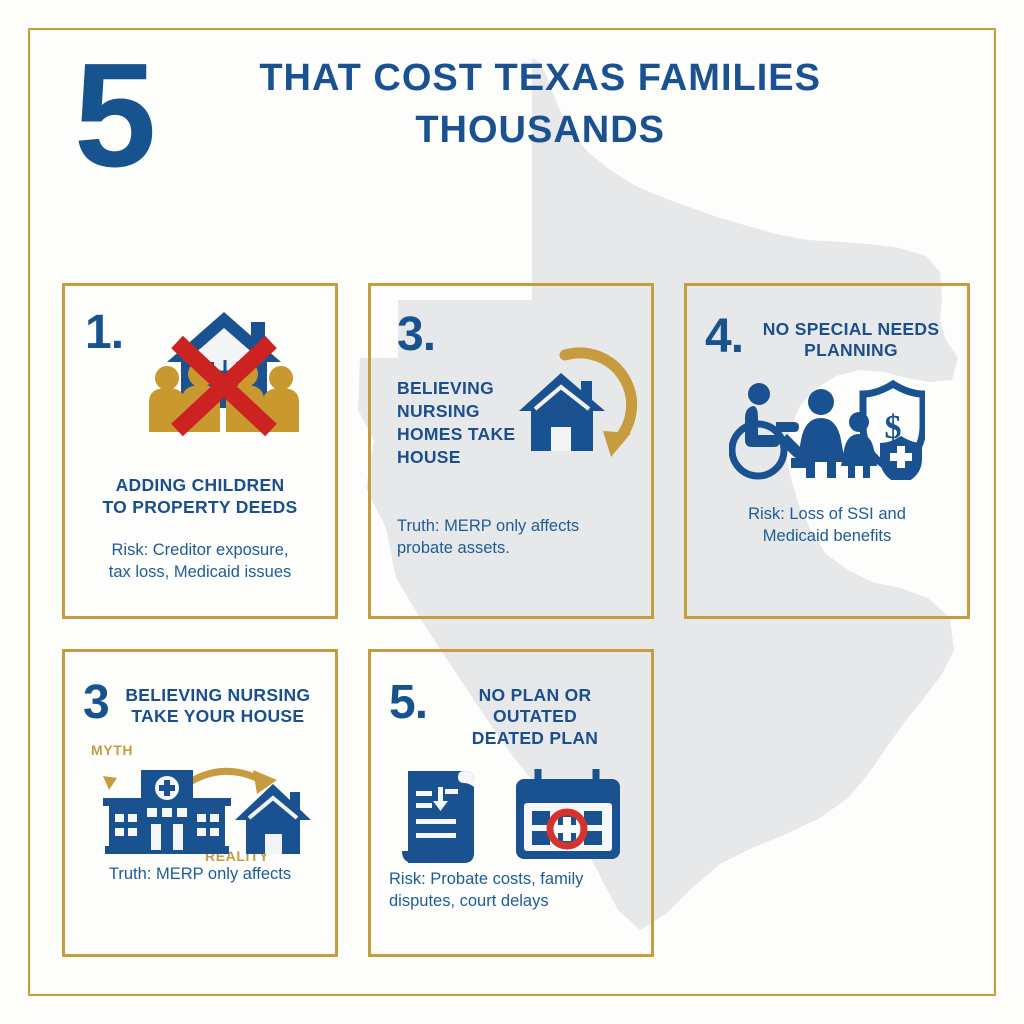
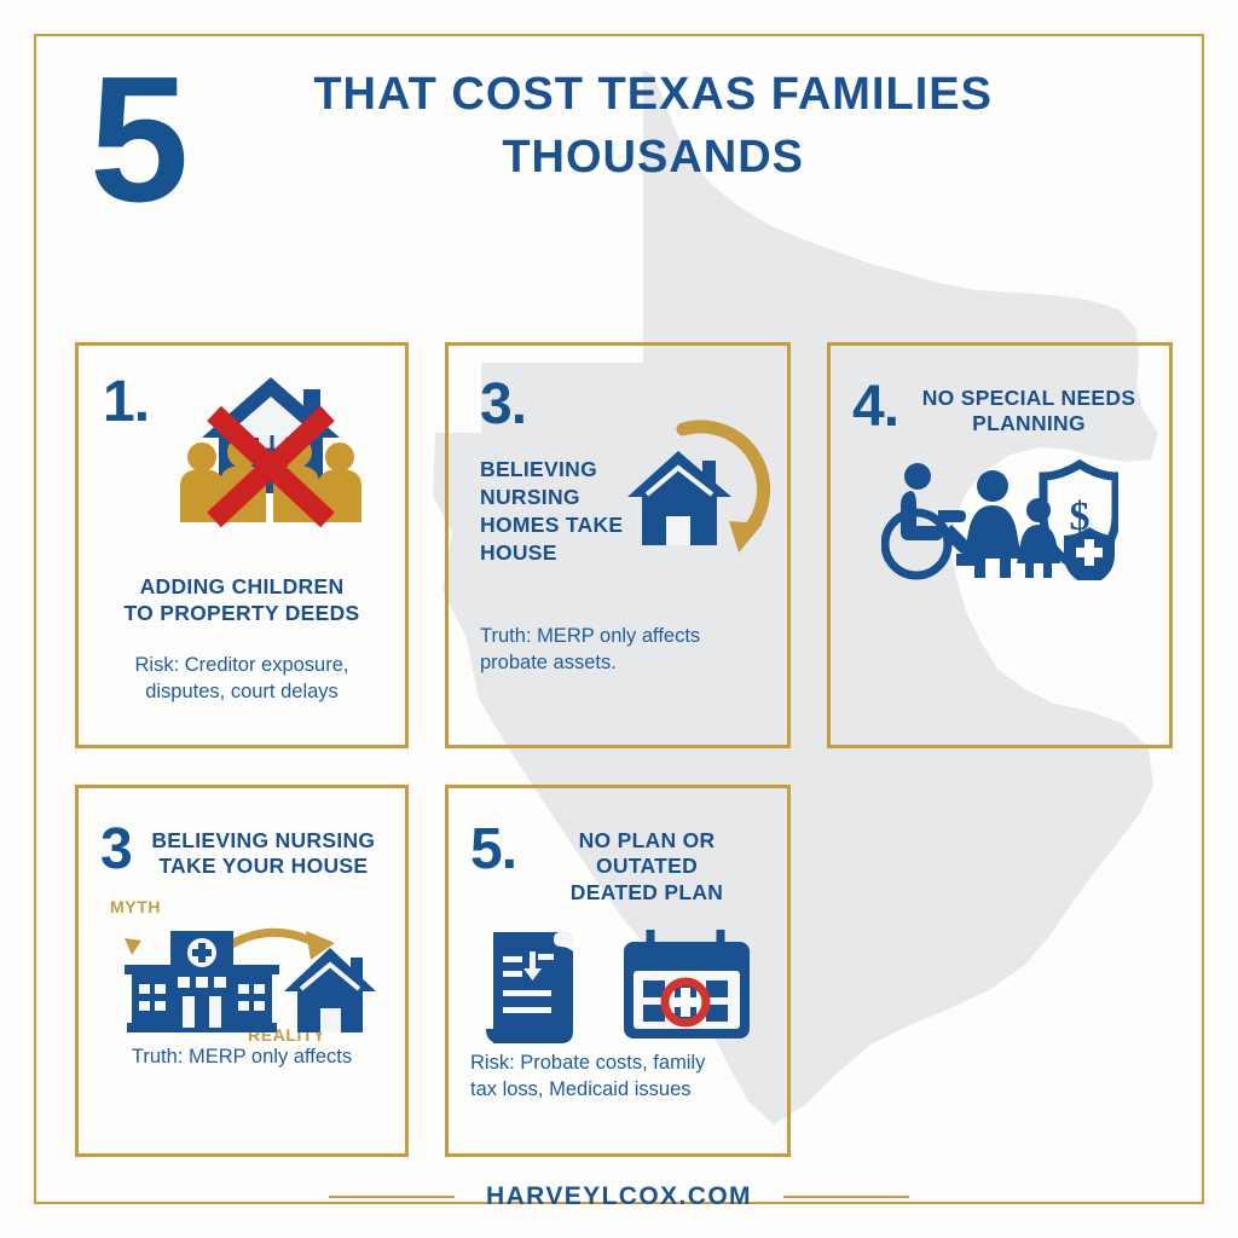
  5
  THAT COST TEXAS FAMILIES
  THOUSANDS
  1.
  ADDING CHILDREN
  TO PROPERTY DEEDS
  Risk: Creditor exposure,
- tax loss, Medicaid issues
+ disputes, court delays
  3.
  BELIEVING
  NURSING
  HOMES TAKE
  HOUSE
  Truth: MERP only affects
  probate assets.
  4.
  NO SPECIAL NEEDS
  PLANNING
  $
- Risk: Loss of SSI and
- Medicaid benefits
  3
  BELIEVING NURSING
  TAKE YOUR HOUSE
  MYTH
  REALITY
  Truth: MERP only affects
  5.
  NO PLAN OR OUTATED
  DEATED PLAN
  Risk: Probate costs, family
- disputes, court delays
+ tax loss, Medicaid issues
+ HARVEYLCOX.COM
